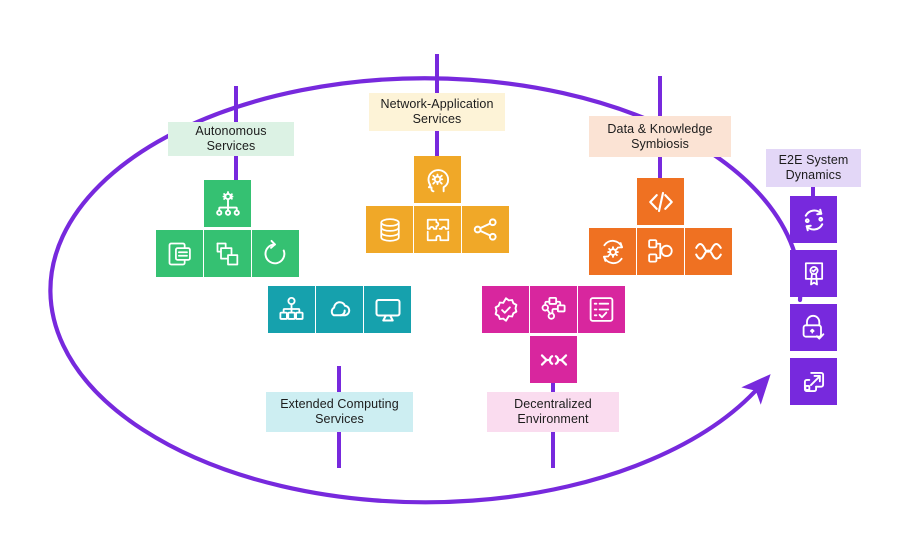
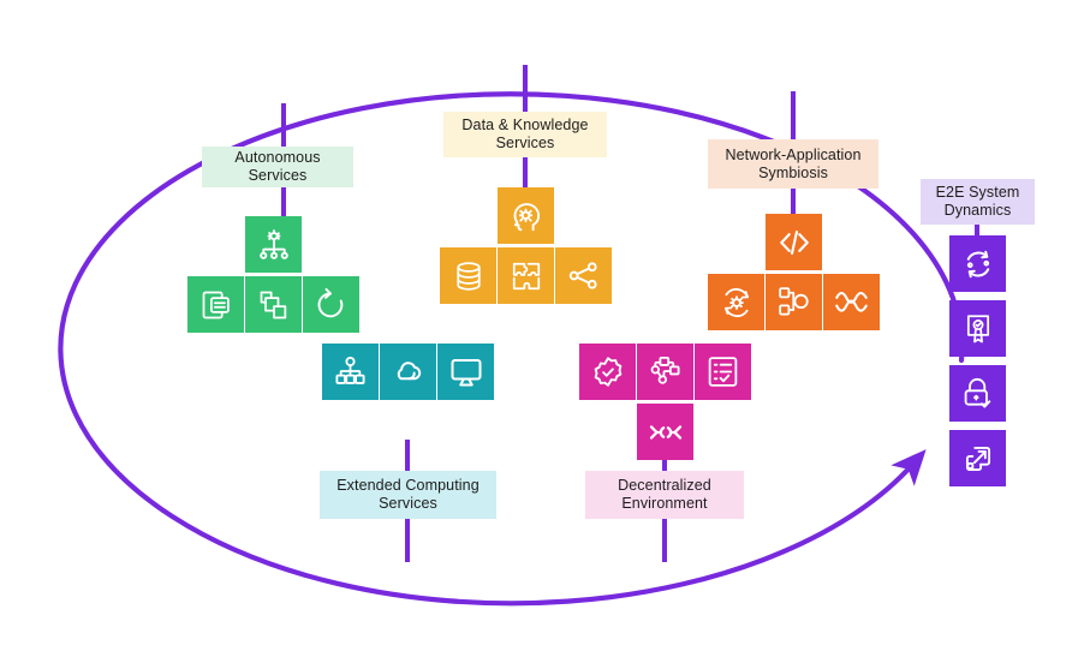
  Autonomous
  Services
- Network-Application
+ Data & Knowledge
  Services
- Data & Knowledge
+ Network-Application
  Symbiosis
  Extended Computing
  Services
  Decentralized
  Environment
  E2E System
  Dynamics
